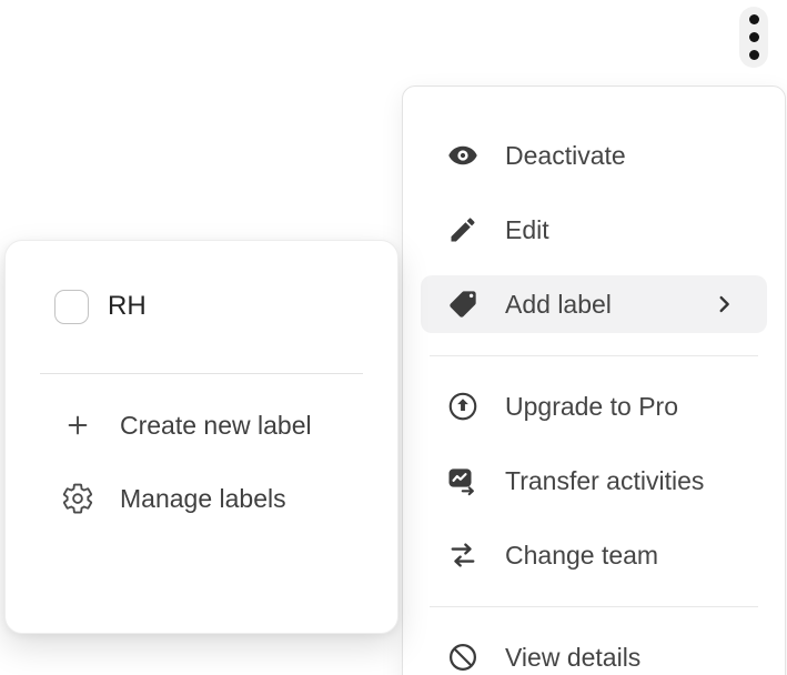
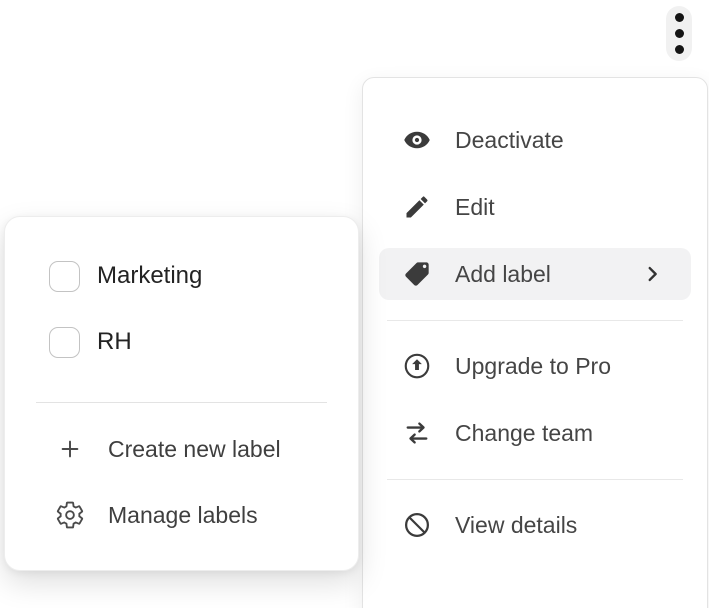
  Deactivate
  Edit
  Add label
  Upgrade to Pro
- Transfer activities
  Change team
  View details
+ Marketing
  RH
  Create new label
  Manage labels
